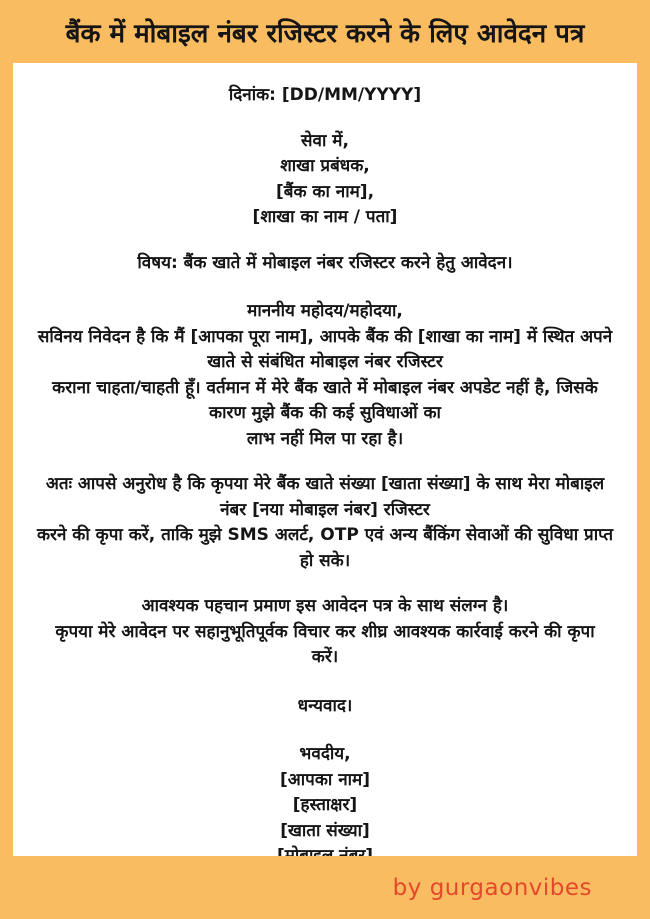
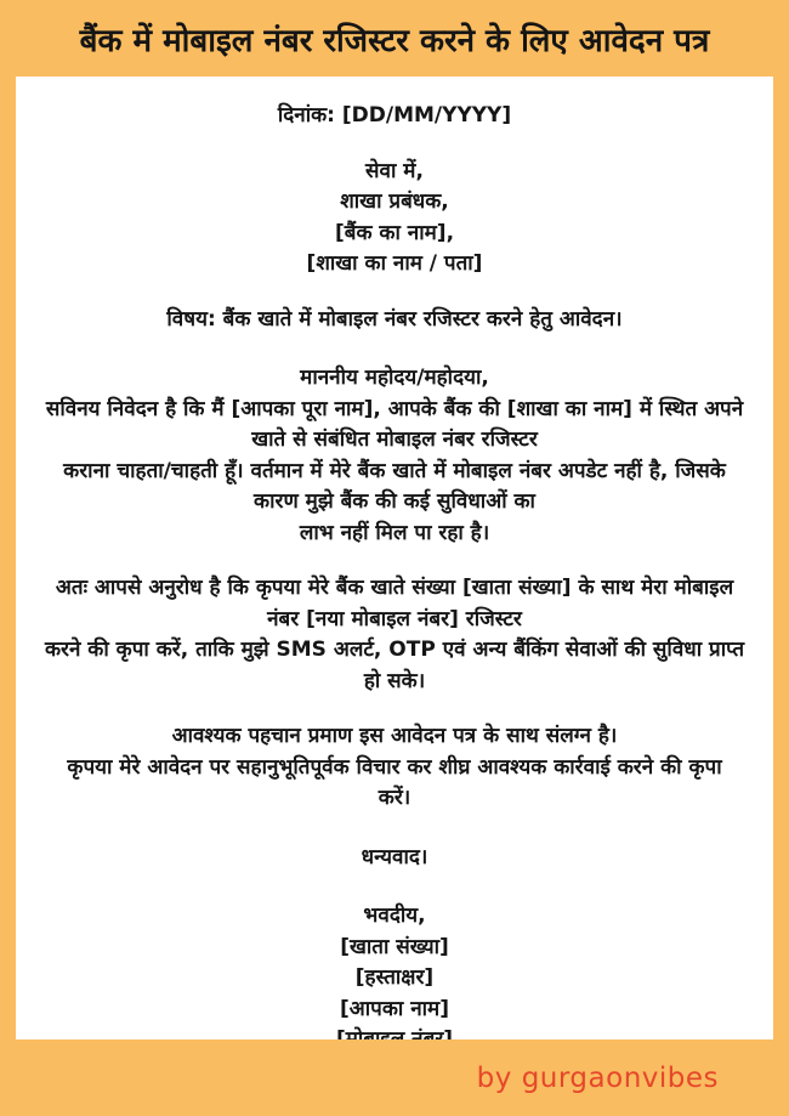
  बैंक में मोबाइल नंबर रजिस्टर करने के लिए आवेदन पत्र
  दिनांक: [DD/MM/YYYY]
  सेवा में,
  शाखा प्रबंधक,
  [बैंक का नाम],
  [शाखा का नाम / पता]
  विषय: बैंक खाते में मोबाइल नंबर रजिस्टर करने हेतु आवेदन।
  माननीय महोदय/महोदया,
  सविनय निवेदन है कि मैं [आपका पूरा नाम], आपके बैंक की [शाखा का नाम] में स्थित अपने
  खाते से संबंधित मोबाइल नंबर रजिस्टर
  कराना चाहता/चाहती हूँ। वर्तमान में मेरे बैंक खाते में मोबाइल नंबर अपडेट नहीं है, जिसके
  कारण मुझे बैंक की कई सुविधाओं का
  लाभ नहीं मिल पा रहा है।
  अतः आपसे अनुरोध है कि कृपया मेरे बैंक खाते संख्या [खाता संख्या] के साथ मेरा मोबाइल
  नंबर [नया मोबाइल नंबर] रजिस्टर
  करने की कृपा करें, ताकि मुझे SMS अलर्ट, OTP एवं अन्य बैंकिंग सेवाओं की सुविधा प्राप्त
  हो सके।
  आवश्यक पहचान प्रमाण इस आवेदन पत्र के साथ संलग्न है।
  कृपया मेरे आवेदन पर सहानुभूतिपूर्वक विचार कर शीघ्र आवश्यक कार्रवाई करने की कृपा
  करें।
  धन्यवाद।
  भवदीय,
- [आपका नाम]
+ [खाता संख्या]
  [हस्ताक्षर]
- [खाता संख्या]
+ [आपका नाम]
  by gurgaonvibes
